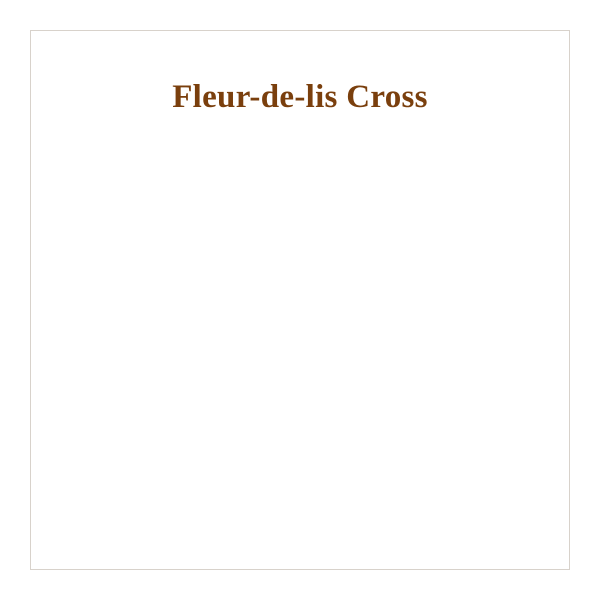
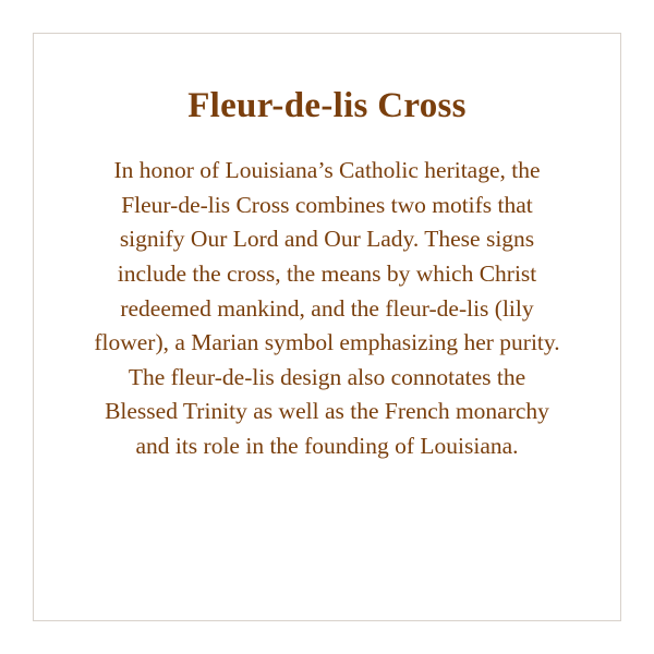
  Fleur-de-lis Cross
+ In honor of Louisiana’s Catholic heritage, the Fleur-de-lis Cross combines two motifs that signify Our Lord and Our Lady. These signs include the cross, the means by which Christ redeemed mankind, and the fleur-de-lis (lily flower), a Marian symbol emphasizing her purity. The fleur-de-lis design also connotates the Blessed Trinity as well as the French monarchy and its role in the founding of Louisiana.
